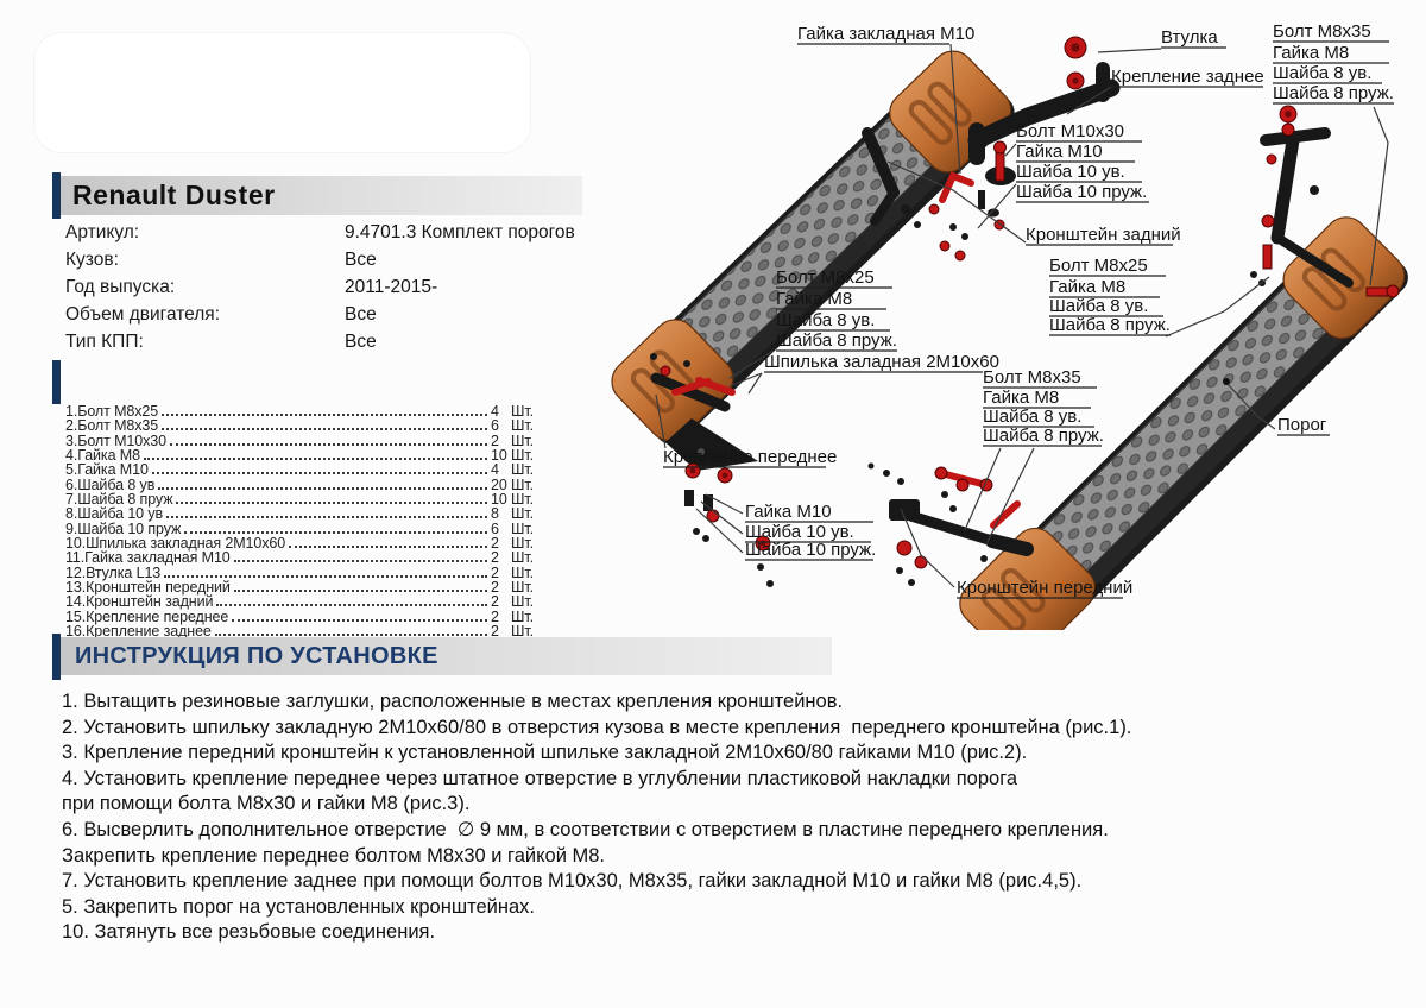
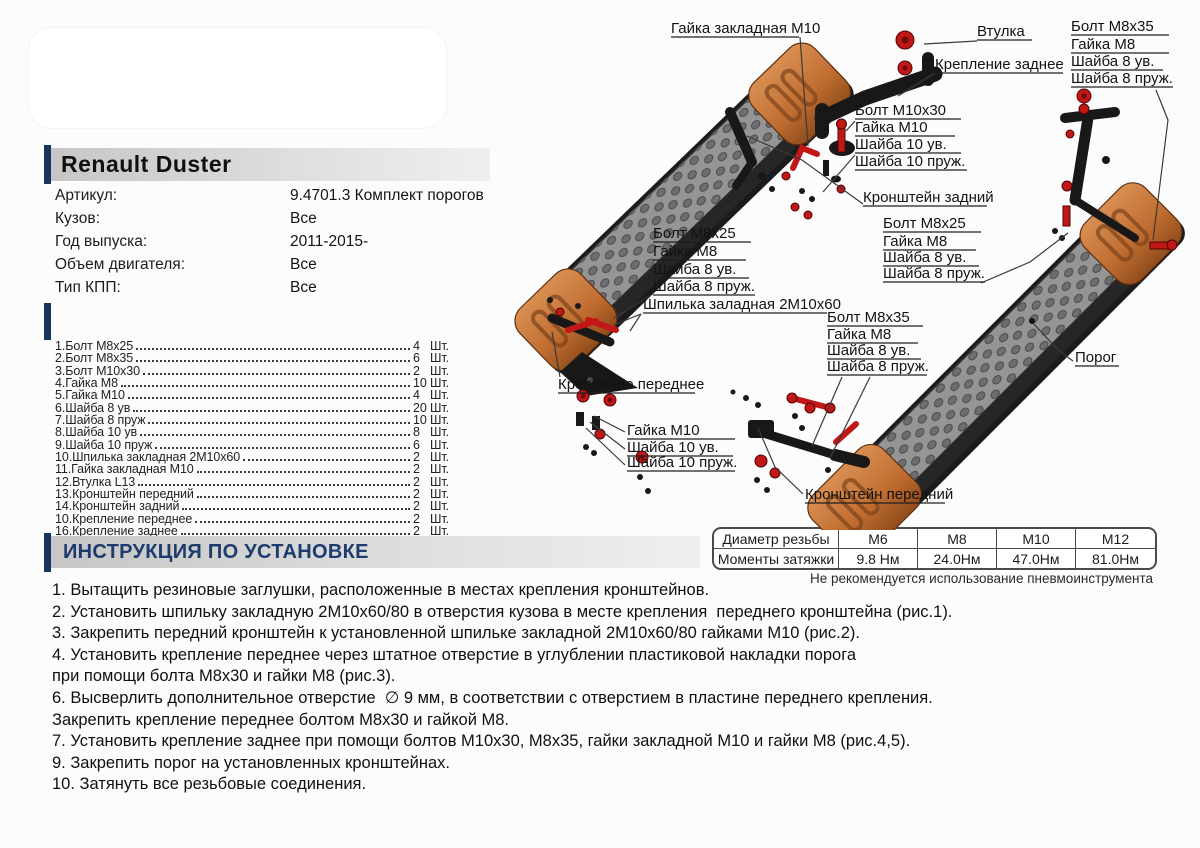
  Renault Duster
  Артикул:
  9.4701.3 Комплект порогов
  Кузов:
  Все
  Год выпуска:
  2011-2015-
  Объем двигателя:
  Все
  Тип КПП:
  Все
  1.Болт М8х25
  4
  Шт.
  2.Болт М8х35
  6
  Шт.
  3.Болт М10х30
  2
  Шт.
  4.Гайка М8
  10
  Шт.
  5.Гайка М10
  4
  Шт.
  6.Шайба 8 ув
  20
  Шт.
  7.Шайба 8 пруж
  10
  Шт.
  8.Шайба 10 ув
  8
  Шт.
  9.Шайба 10 пруж
  6
  Шт.
  10.Шпилька закладная 2М10х60
  2
  Шт.
  11.Гайка закладная М10
  2
  Шт.
  12.Втулка L13
  2
  Шт.
  13.Кронштейн передний
  2
  Шт.
  14.Кронштейн задний
  2
  Шт.
- 15.Крепление переднее
+ 10.Крепление переднее
  2
  Шт.
  16.Крепление заднее
  2
  Шт.
  ИНСТРУКЦИЯ ПО УСТАНОВКЕ
  1. Вытащить резиновые заглушки, расположенные в местах крепления кронштейнов.
  2. Установить шпильку закладную 2М10х60/80 в отверстия кузова в месте крепления переднего кронштейна (рис.1).
- 3. Крепление передний кронштейн к установленной шпильке закладной 2М10х60/80 гайками М10 (рис.2).
+ 3. Закрепить передний кронштейн к установленной шпильке закладной 2М10х60/80 гайками М10 (рис.2).
  4. Установить крепление переднее через штатное отверстие в углублении пластиковой накладки порога
  при помощи болта М8х30 и гайки М8 (рис.3).
  6. Высверлить дополнительное отверстие ∅ 9 мм, в соответствии с отверстием в пластине переднего крепления.
  Закрепить крепление переднее болтом М8х30 и гайкой М8.
  7. Установить крепление заднее при помощи болтов М10х30, М8х35, гайки закладной М10 и гайки М8 (рис.4,5).
- 5. Закрепить порог на установленных кронштейнах.
+ 9. Закрепить порог на установленных кронштейнах.
  10. Затянуть все резьбовые соединения.
+ Диаметр резьбы
+ М6
+ М8
+ М10
+ М12
+ Моменты затяжки
+ 9.8 Нм
+ 24.0Нм
+ 47.0Нм
+ 81.0Нм
+ Не рекомендуется использование пневмоинструмента
  Гайка закладная М10
  Втулка
  Крепление заднее
  Болт М8х35
  Гайка М8
  Шайба 8 ув.
  Шайба 8 пруж.
  Болт М10х30
  Гайка М10
  Шайба 10 ув.
  Шайба 10 пруж.
  Кронштейн задний
  Болт М8х25
  Гайка М8
  Шайба 8 ув.
  Шайба 8 пруж.
  Болт М8х25
  Гайка М8
  Шайба 8 ув.
  Шайба 8 пруж.
  Шпилька заладная 2М10х60
  Болт М8х35
  Гайка М8
  Шайба 8 ув.
  Шайба 8 пруж.
  Крепление переднее
  Гайка М10
  Шайба 10 ув.
  Шайба 10 пруж.
  Кронштейн передний
  Порог
